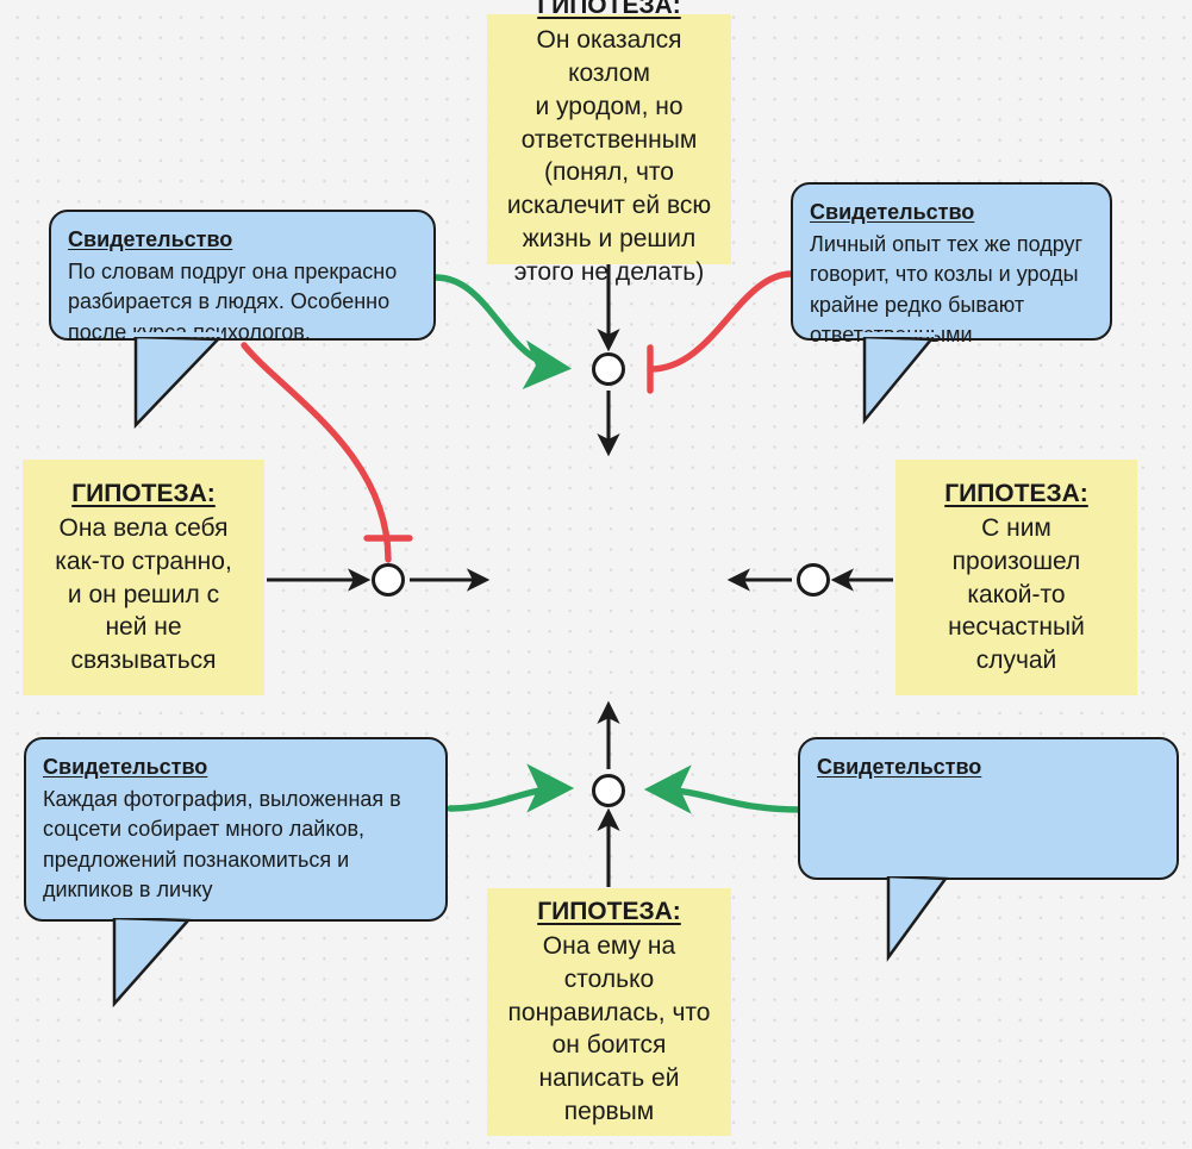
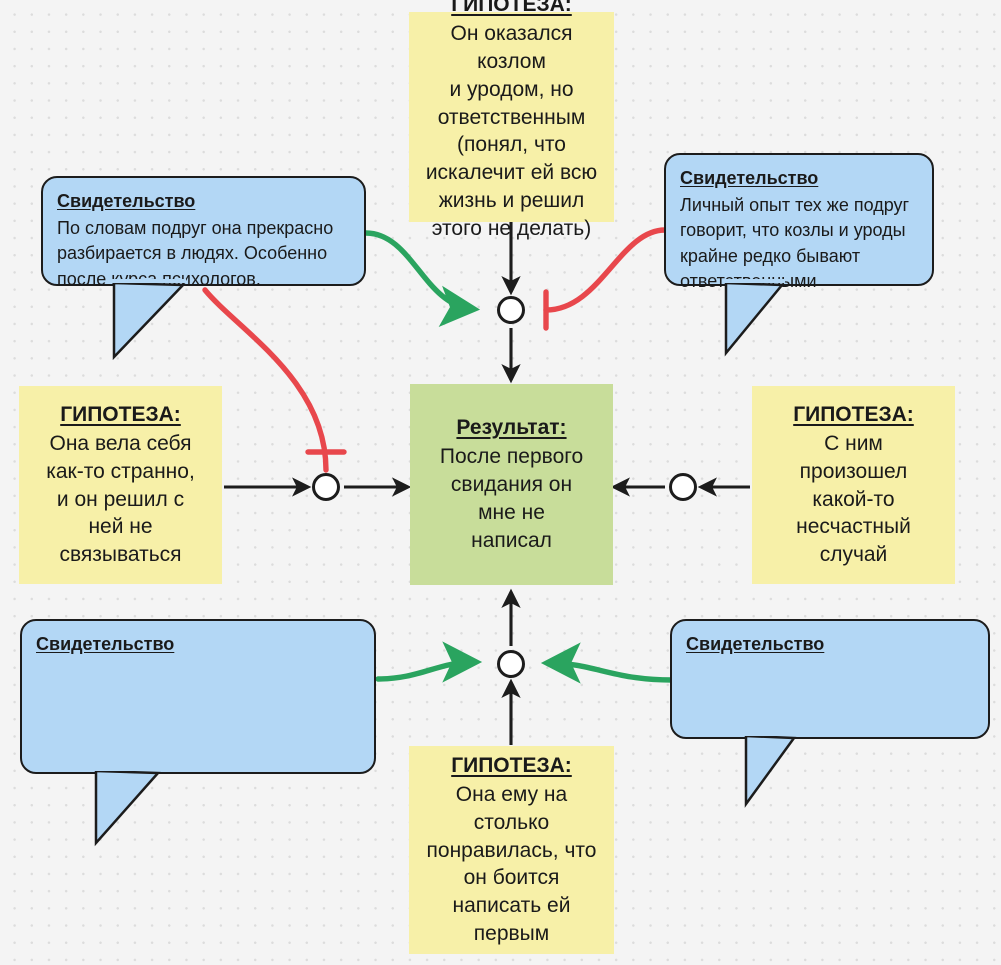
  ГИПОТЕЗА:
  Он оказался козлом
  и уродом, но
  ответственным
  (понял, что
  искалечит ей всю
  жизнь и решил
  этого не делать)
  ГИПОТЕЗА:
  Она вела себя
  как-то странно,
  и он решил с
  ней не
  связываться
+ Результат:
+ После первого
+ свидания он
+ мне не
+ написал
  ГИПОТЕЗА:
  С ним
  произошел
  какой-то
  несчастный
  случай
  ГИПОТЕЗА:
  Она ему на
  столько
  понравилась, что
  он боится
  написать ей
  первым
  Свидетельство
  По словам подруг она прекрасно
  разбирается в людях. Особенно
  после курса психологов.
  Свидетельство
  Личный опыт тех же подруг
  говорит, что козлы и уроды
  крайне редко бывают
  Свидетельство
- Каждая фотография, выложенная в
- соцсети собирает много лайков,
- предложений познакомиться и
- дикпиков в личку
  Свидетельство
